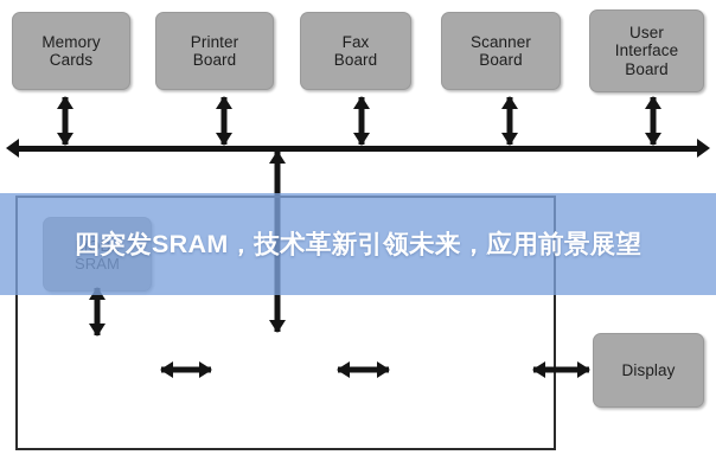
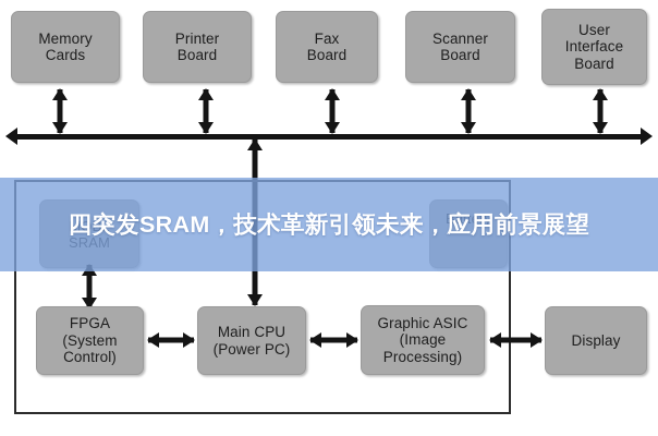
  Memory
  Cards
  Printer
  Board
  Fax
  Board
  Scanner
  Board
  User
  Interface
  Board
  MOBL
  SRAM
+ Battery
+ FPGA
+ (System
+ Control)
+ Main CPU
+ (Power PC)
+ Graphic ASIC
+ (Image
+ Processing)
  Display
  四突发SRAM，技术革新引领未来，应用前景展望
